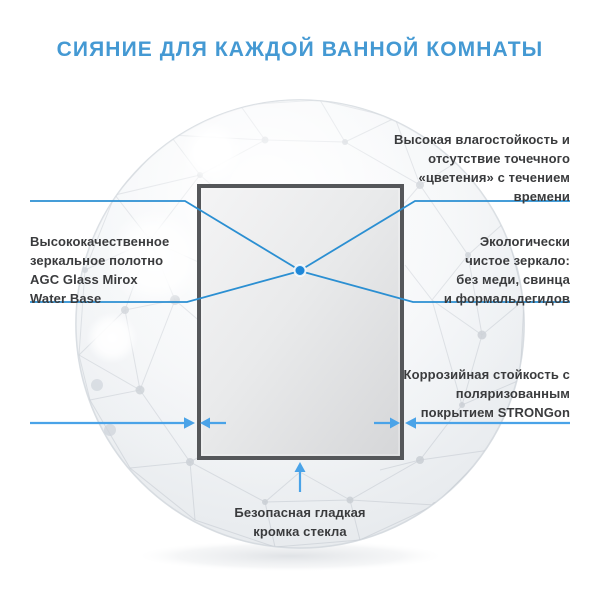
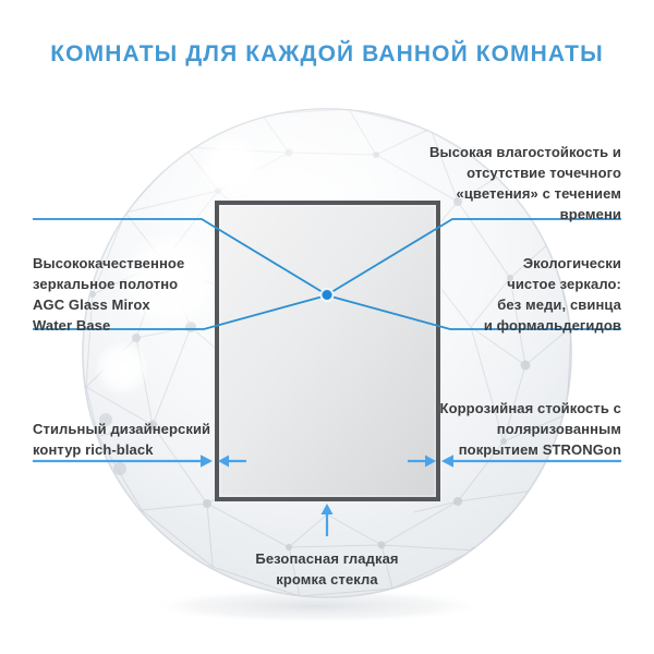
- СИЯНИЕ ДЛЯ КАЖДОЙ ВАННОЙ КОМНАТЫ
+ КОМНАТЫ ДЛЯ КАЖДОЙ ВАННОЙ КОМНАТЫ
  Высококачественное
  зеркальное полотно
  AGC Glass Mirox
  Water Base
+ Стильный дизайнерский
+ контур rich-black
  Высокая влагостойкость и
  отсутствие точечного
  «цветения» с течением
  времени
  Экологически
  чистое зеркало:
  без меди, свинца
  и формальдегидов
  Коррозийная стойкость с
  поляризованным
  покрытием STRONGon
  Безопасная гладкая
  кромка стекла
